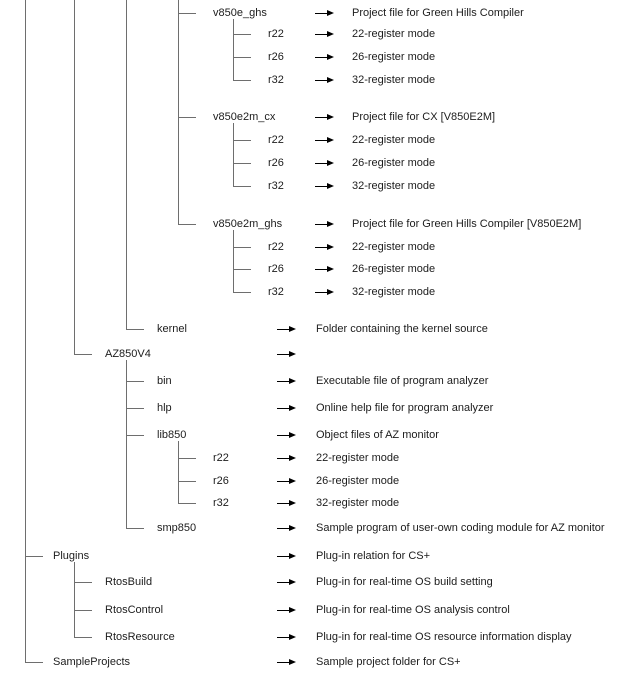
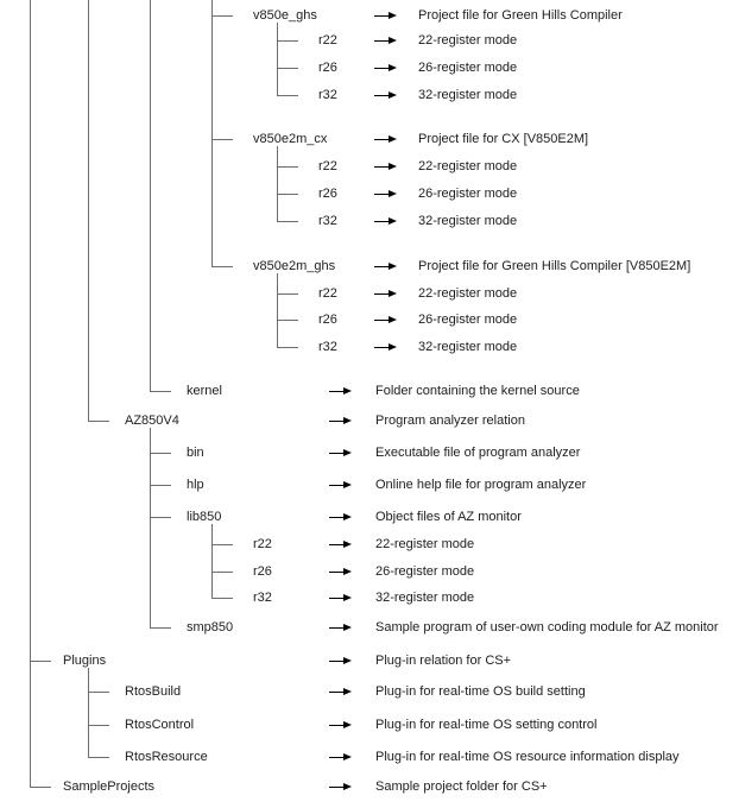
  v850e_ghs
  Project file for Green Hills Compiler
  r22
  22-register mode
  r26
  26-register mode
  r32
  32-register mode
  v850e2m_cx
  Project file for CX [V850E2M]
  r22
  22-register mode
  r26
  26-register mode
  r32
  32-register mode
  v850e2m_ghs
  Project file for Green Hills Compiler [V850E2M]
  r22
  22-register mode
  r26
  26-register mode
  r32
  32-register mode
  kernel
  Folder containing the kernel source
  AZ850V4
+ Program analyzer relation
  bin
  Executable file of program analyzer
  hlp
  Online help file for program analyzer
  lib850
  Object files of AZ monitor
  r22
  22-register mode
  r26
  26-register mode
  r32
  32-register mode
  smp850
  Sample program of user-own coding module for AZ monitor
  Plugins
  Plug-in relation for CS+
  RtosBuild
  Plug-in for real-time OS build setting
  RtosControl
- Plug-in for real-time OS analysis control
+ Plug-in for real-time OS setting control
  RtosResource
  Plug-in for real-time OS resource information display
  SampleProjects
  Sample project folder for CS+
